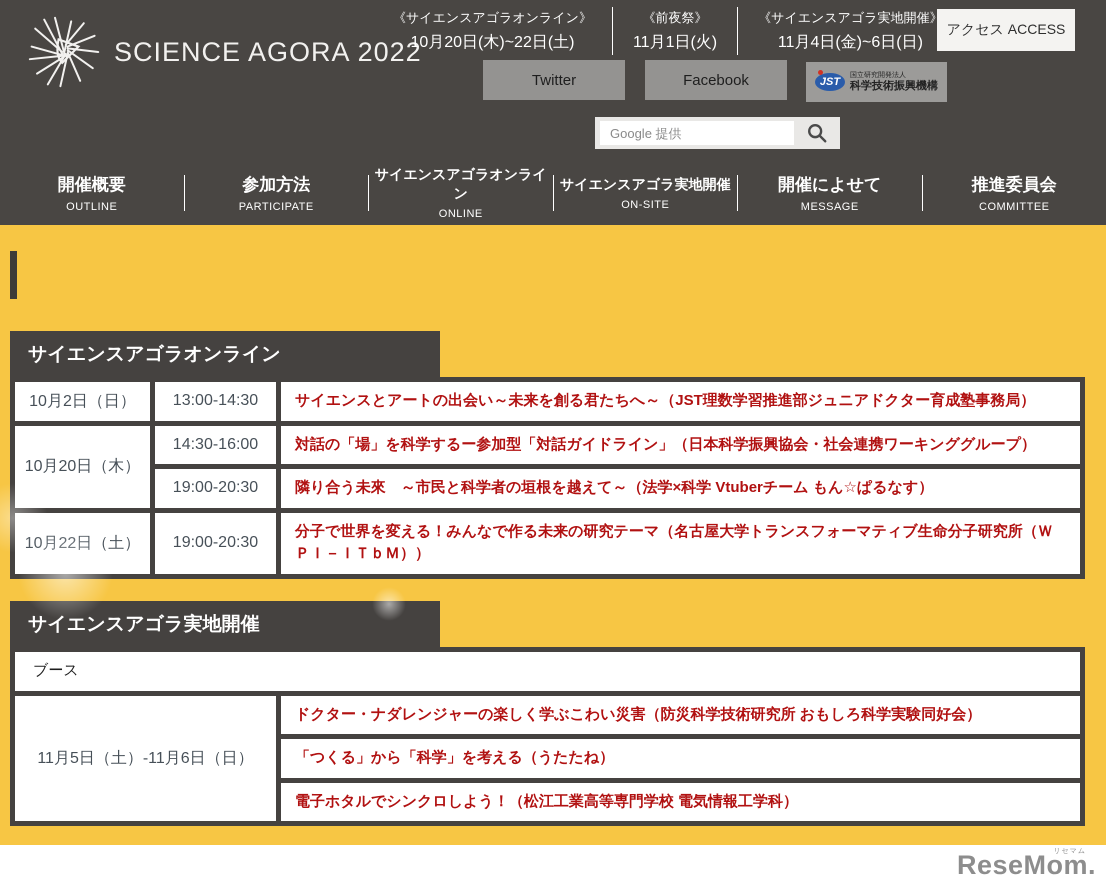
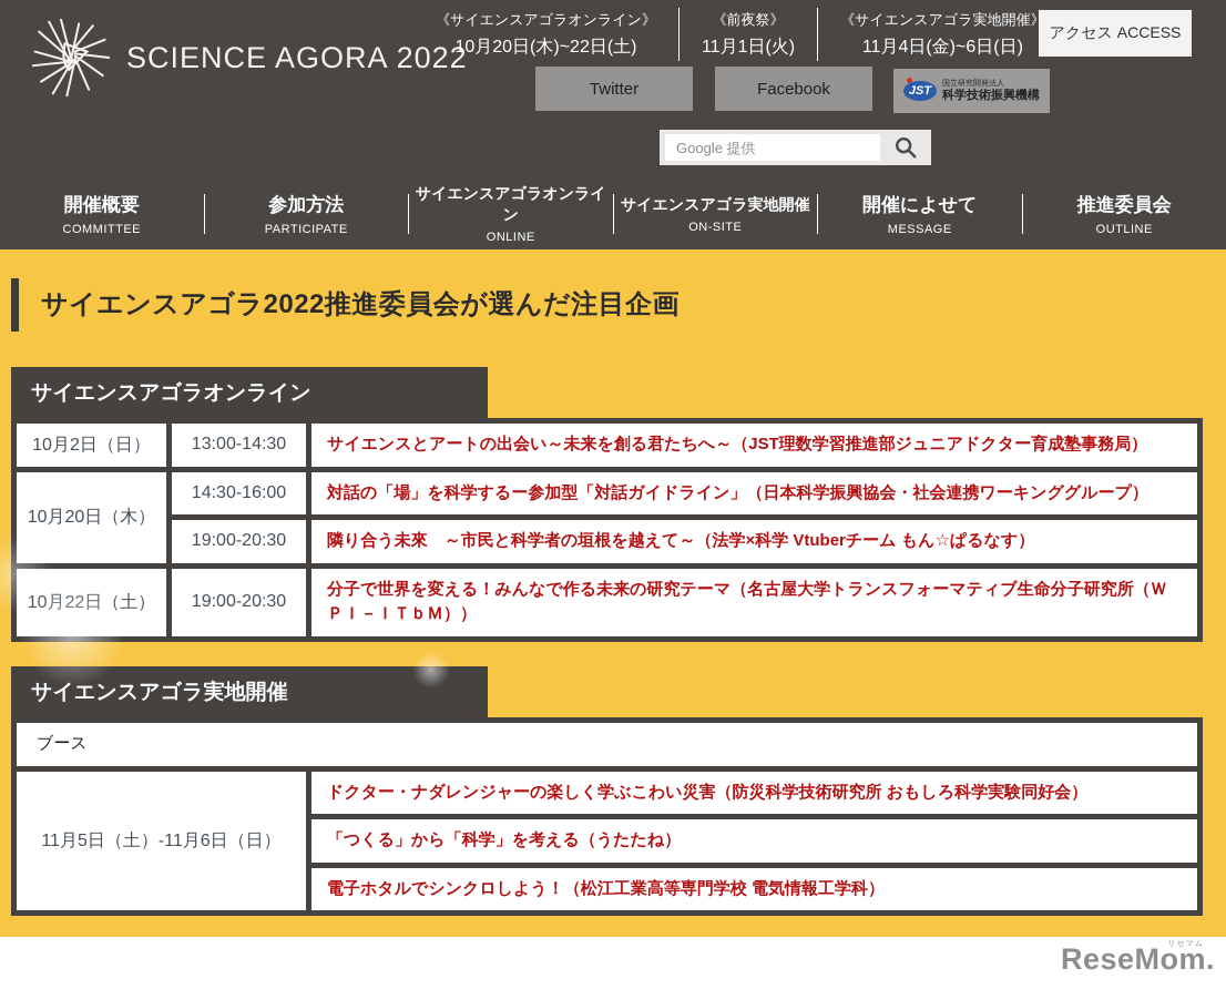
  SCIENCE AGORA 2022
  《サイエンスアゴラオンライン》
  10月20日(木)~22日(土)
  《前夜祭》
  11月1日(火)
  《サイエンスアゴラ実地開催
  11月4日(金)~6日(日)
  アクセス ACCESS
  Twitter
  Facebook
  JST
  科学技術振興機構
  Google 提供
  開催概要
- OUTLINE
+ COMMITTEE
  参加方法
  PARTICIPATE
  サイエンスアゴラオンライン
  ONLINE
  サイエンスアゴラ実地開催
  ON-SITE
  開催によせて
  MESSAGE
  推進委員会
- COMMITTEE
+ OUTLINE
+ サイエンスアゴラ2022推進委員会が選んだ注目企画
  サイエンスアゴラオンライン
  10月2日（日）	13:00-14:30	サイエンスとアートの出会い～未来を創る君たちへ～（JST理数学習推進部ジュニアドクター育成塾事務局）
  10月20日（木）	14:30-16:00	対話の「場」を科学するー参加型「対話ガイドライン」（日本科学振興協会・社会連携ワーキンググループ）
  19:00-20:30	隣り合う未來 ～市民と科学者の垣根を越えて～（法学×科学 Vtuberチーム もん☆ぱるなす）
  土）	19:00-20:30	分子で世界を変える！みんなで作る未来の研究テーマ（名古屋大学トランスフォーマティブ生命分子研究所（ＷＰＩ－ＩＴｂＭ））
  サイエンスアゴラ実地開催
  ブース
  11月5日（土）-11月6日（日）	ドクター・ナダレンジャーの楽しく学ぶこわい災害（防災科学技術研究所 おもしろ科学実験同好会）
  「つくる」から「科学」を考える（うたたね）
  電子ホタルでシンクロしよう！（松江工業高等専門学校 電気情報工学科）
  ReseMom.
